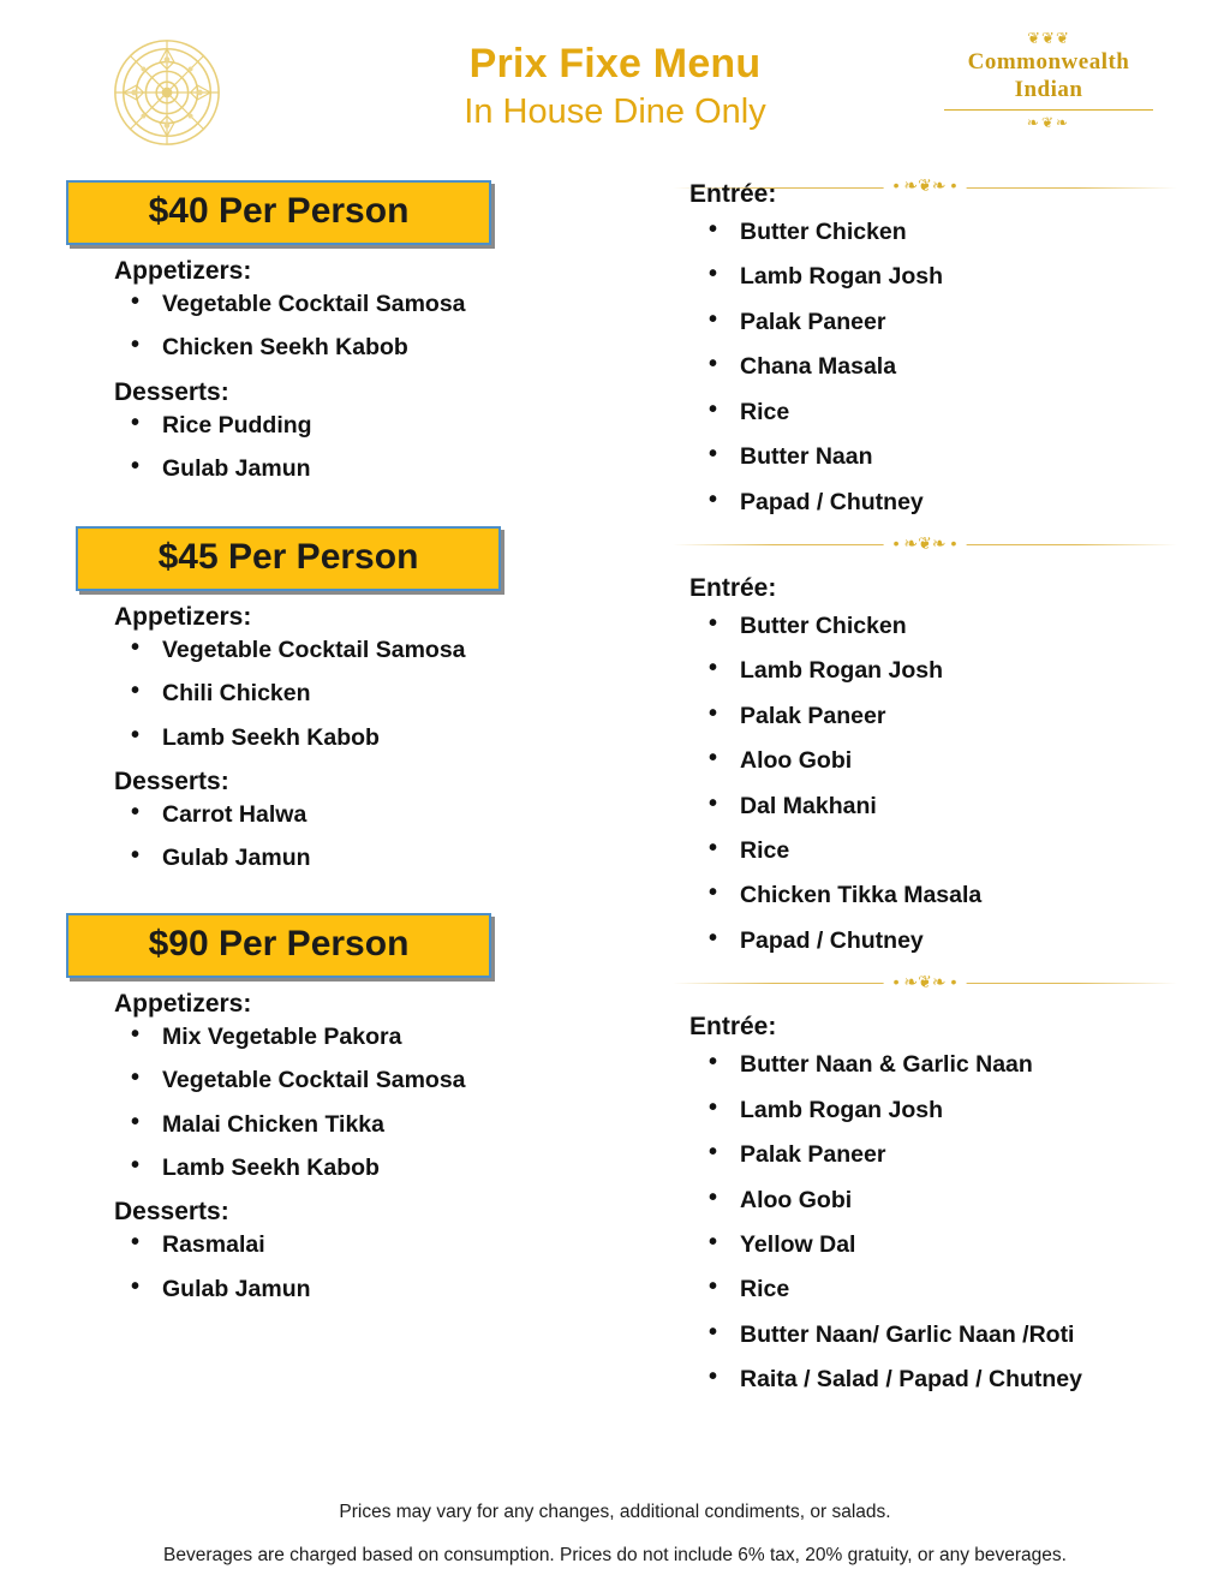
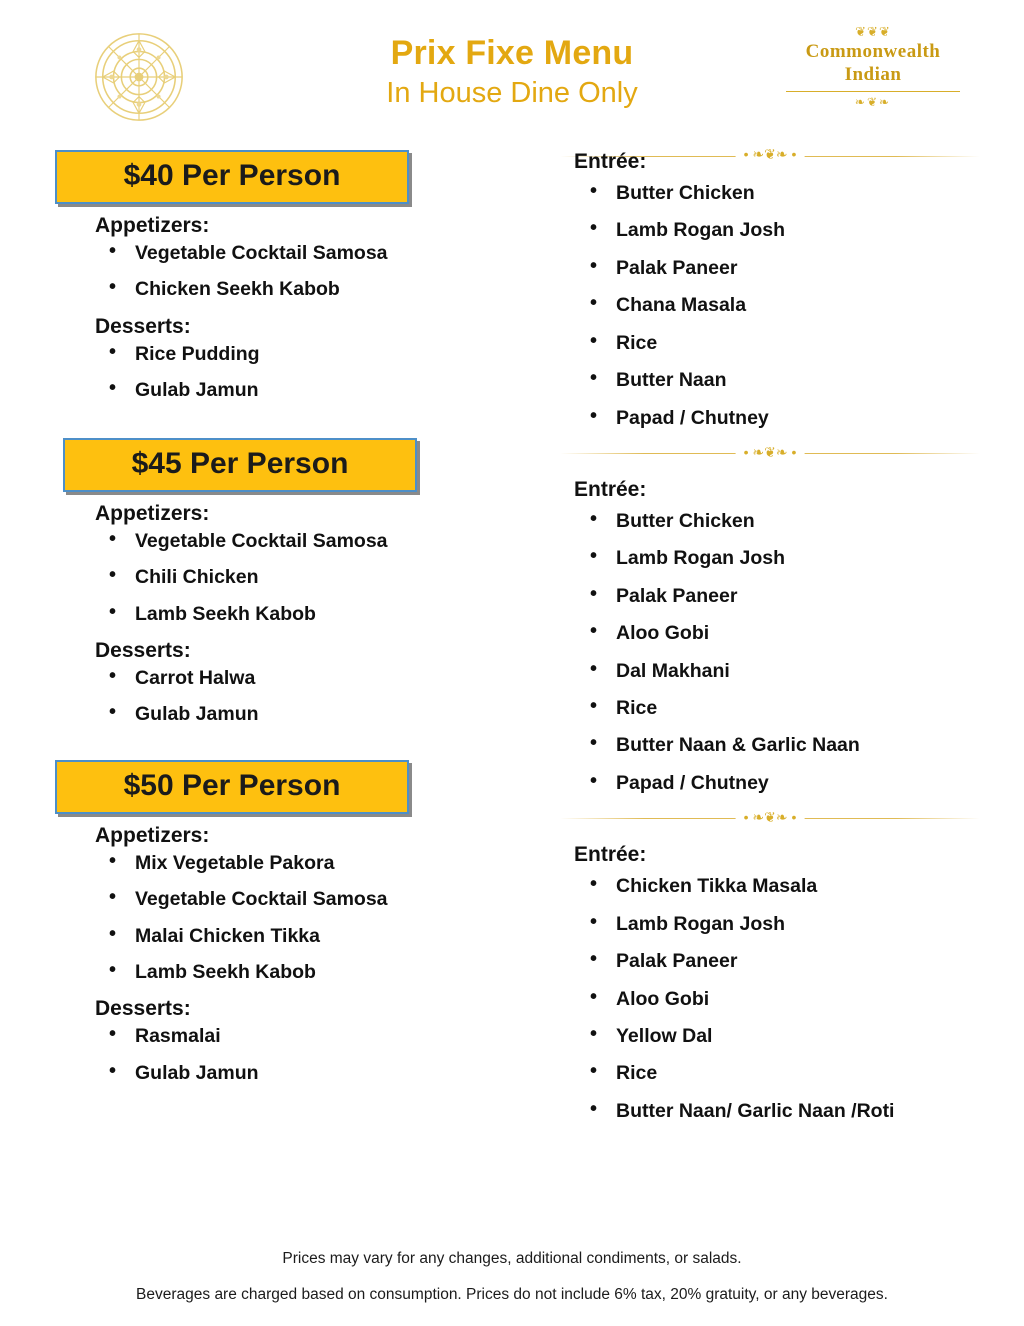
  Prix Fixe Menu
  In House Dine Only
  ❦❦❦
  Commonwealth
  Indian
  ❧❦❧
  • ❧❦❧ •
  $40 Per Person
  Appetizers:
  Vegetable Cocktail Samosa
  Chicken Seekh Kabob
  Desserts:
  Rice Pudding
  Gulab Jamun
  $45 Per Person
  Appetizers:
  Vegetable Cocktail Samosa
  Chili Chicken
  Lamb Seekh Kabob
  Desserts:
  Carrot Halwa
  Gulab Jamun
- $90 Per Person
+ $50 Per Person
  Appetizers:
  Mix Vegetable Pakora
  Vegetable Cocktail Samosa
  Malai Chicken Tikka
  Lamb Seekh Kabob
  Desserts:
  Rasmalai
  Gulab Jamun
  Entrée:
  Butter Chicken
  Lamb Rogan Josh
  Palak Paneer
  Chana Masala
  Rice
  Butter Naan
  Papad / Chutney
  • ❧❦❧ •
  Entrée:
  Butter Chicken
  Lamb Rogan Josh
  Palak Paneer
  Aloo Gobi
  Dal Makhani
  Rice
- Chicken Tikka Masala
+ Butter Naan & Garlic Naan
  Papad / Chutney
  • ❧❦❧ •
  Entrée:
- Butter Naan & Garlic Naan
+ Chicken Tikka Masala
  Lamb Rogan Josh
  Palak Paneer
  Aloo Gobi
  Yellow Dal
  Rice
  Butter Naan/ Garlic Naan /Roti
- Raita / Salad / Papad / Chutney
  Prices may vary for any changes, additional condiments, or salads.
  Beverages are charged based on consumption. Prices do not include 6% tax, 20% gratuity, or any beverages.
